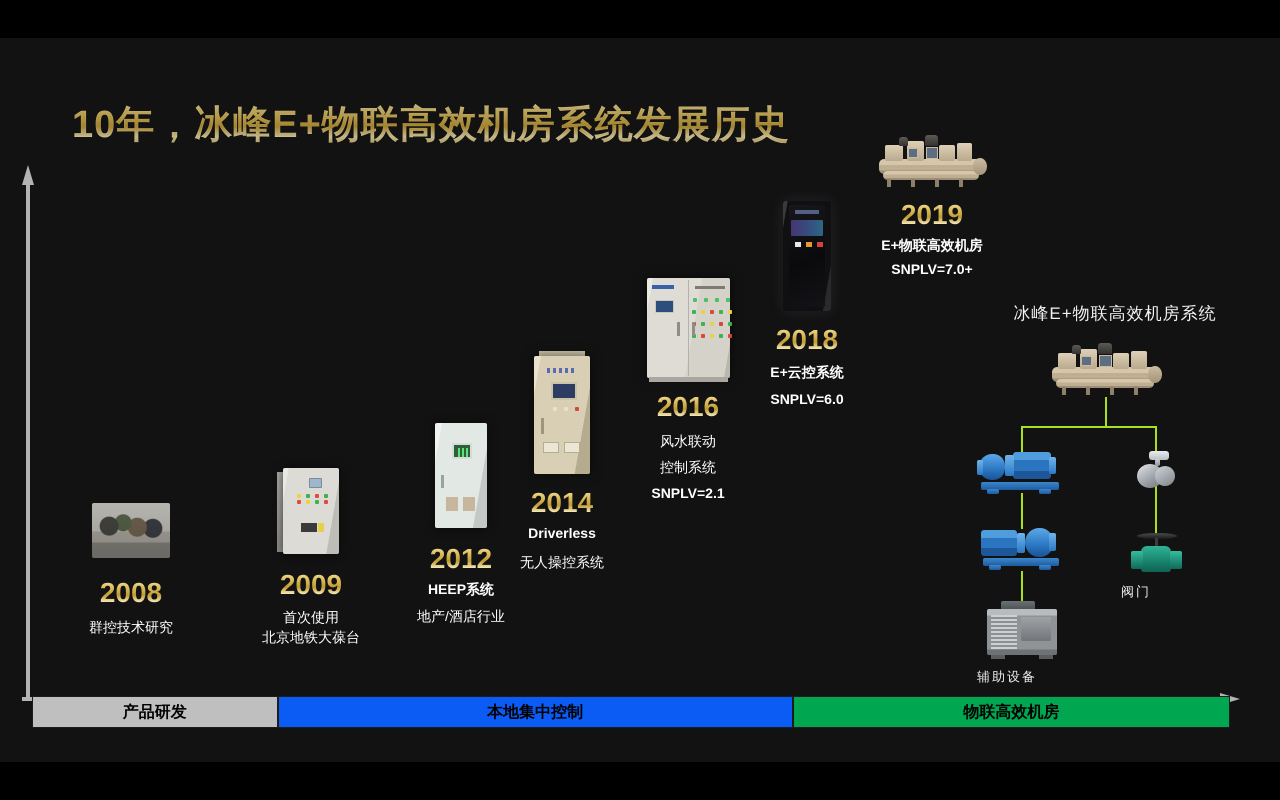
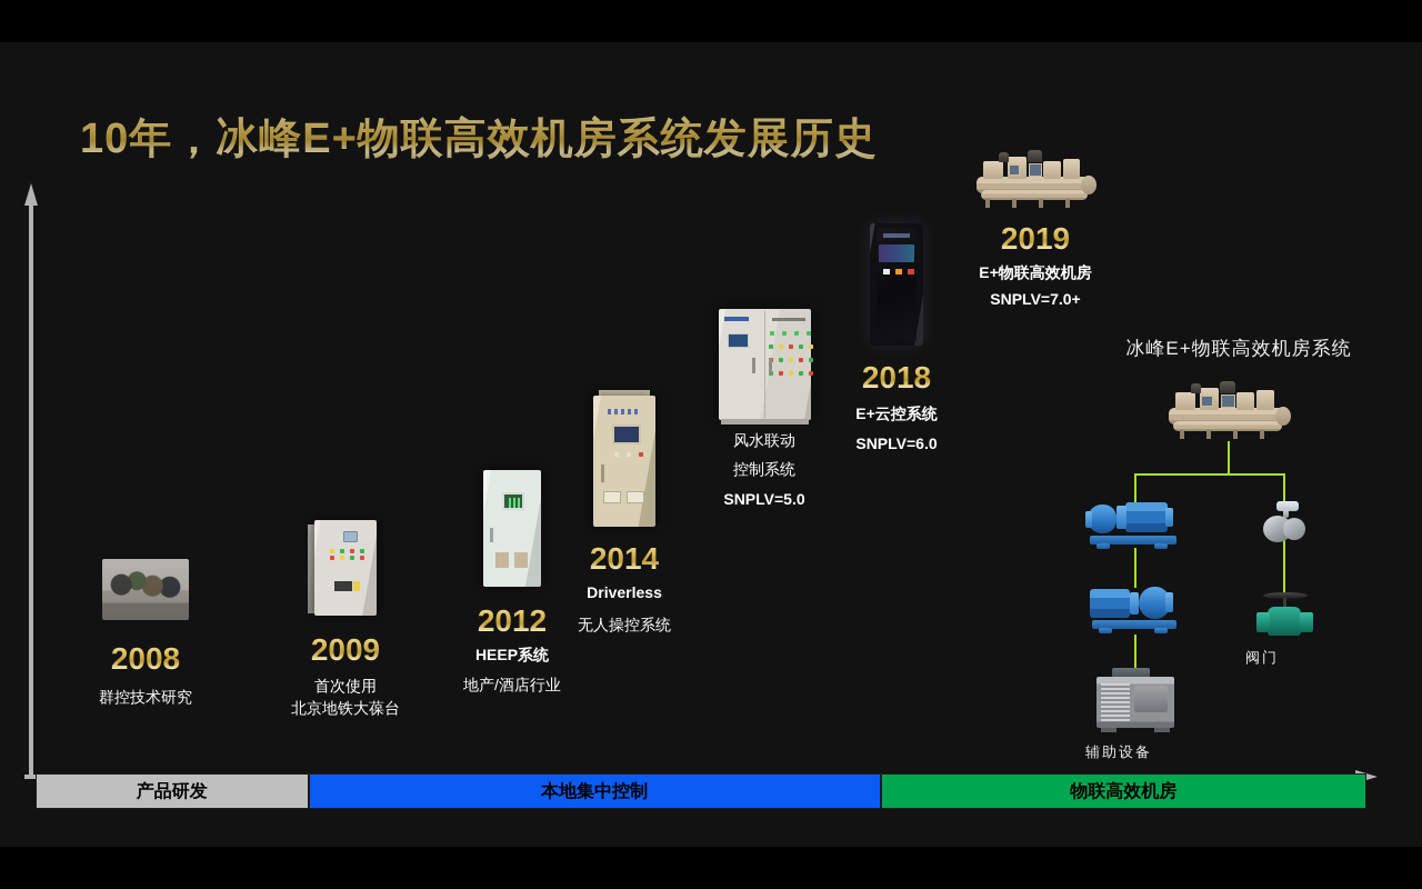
  10年，冰峰E+物联高效机房系统发展历史
  2008
  群控技术研究
  2009
  首次使用
  北京地铁大葆台
  2012
  HEEP系统
  地产/酒店行业
  2014
  Driverless
  无人操控系统
- 2016
  风水联动
  控制系统
- SNPLV=2.1
+ SNPLV=5.0
  2018
  E+云控系统
  SNPLV=6.0
  2019
  E+物联高效机房
  SNPLV=7.0+
  冰峰E+物联高效机房系统
  阀门
  辅助设备
  产品研发
  本地集中控制
  物联高效机房
